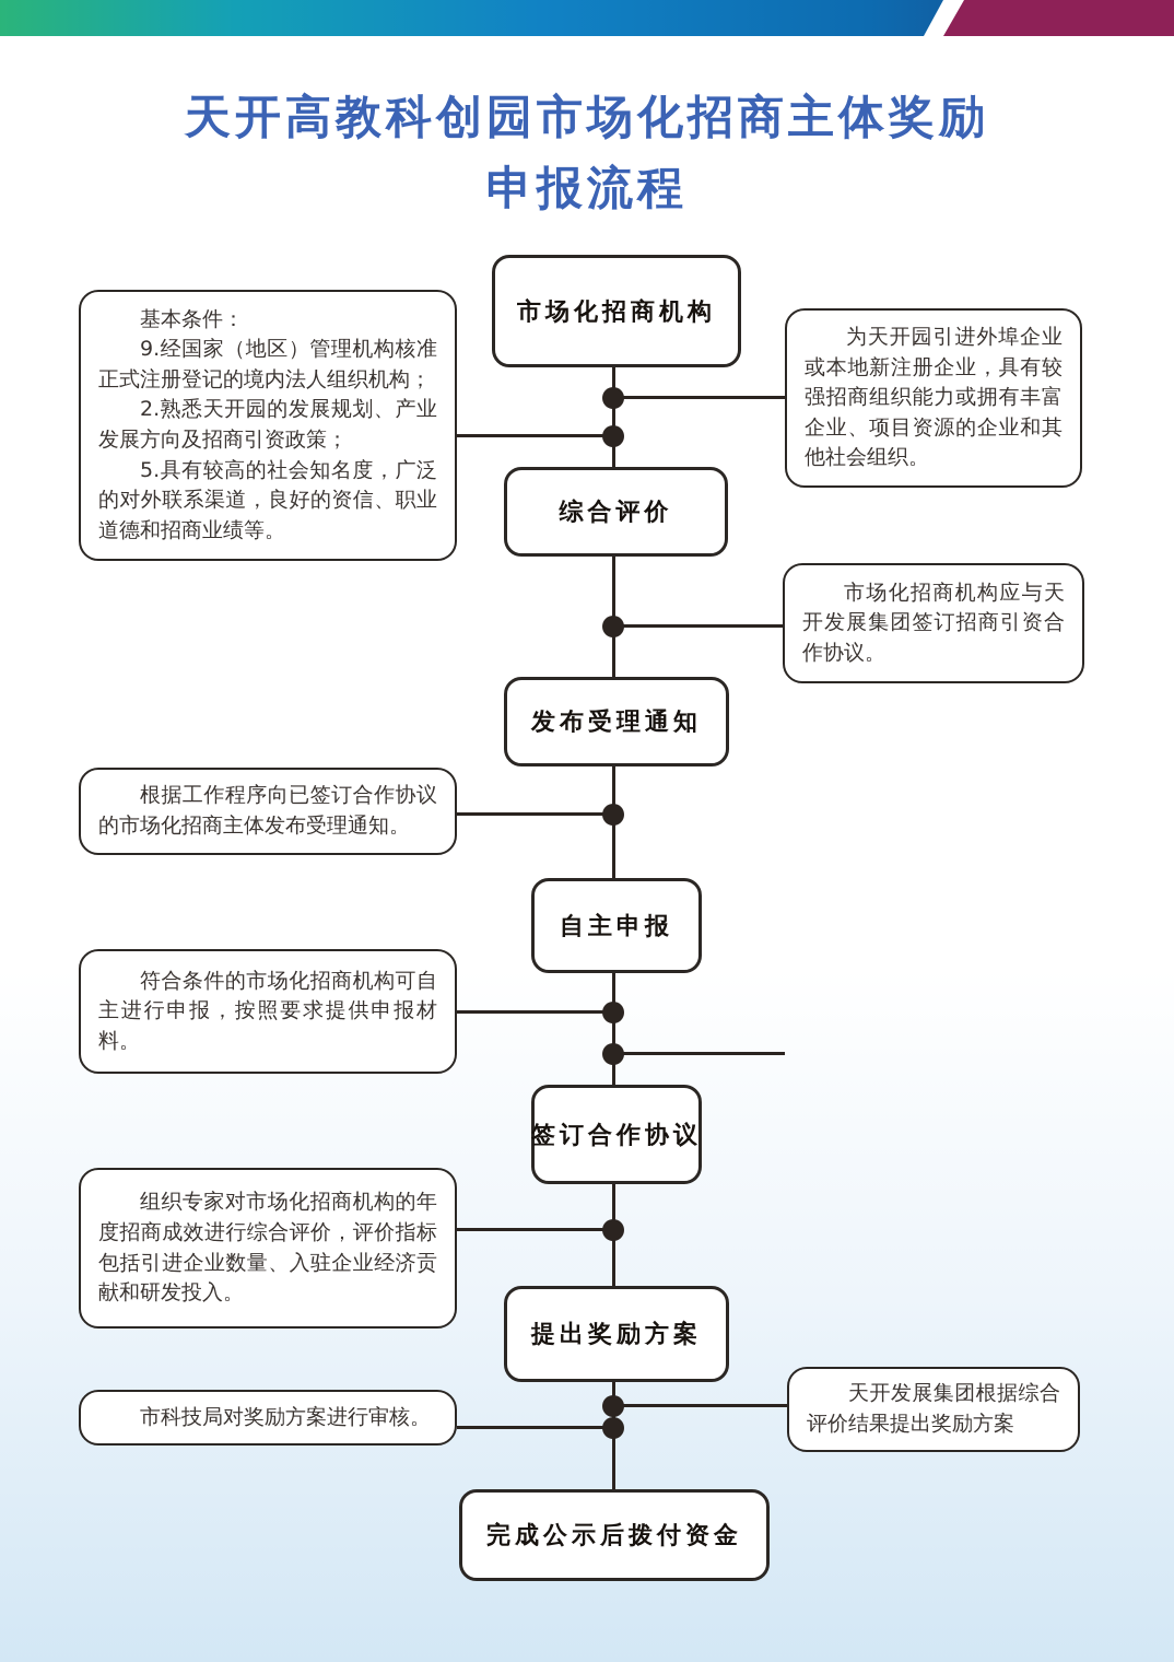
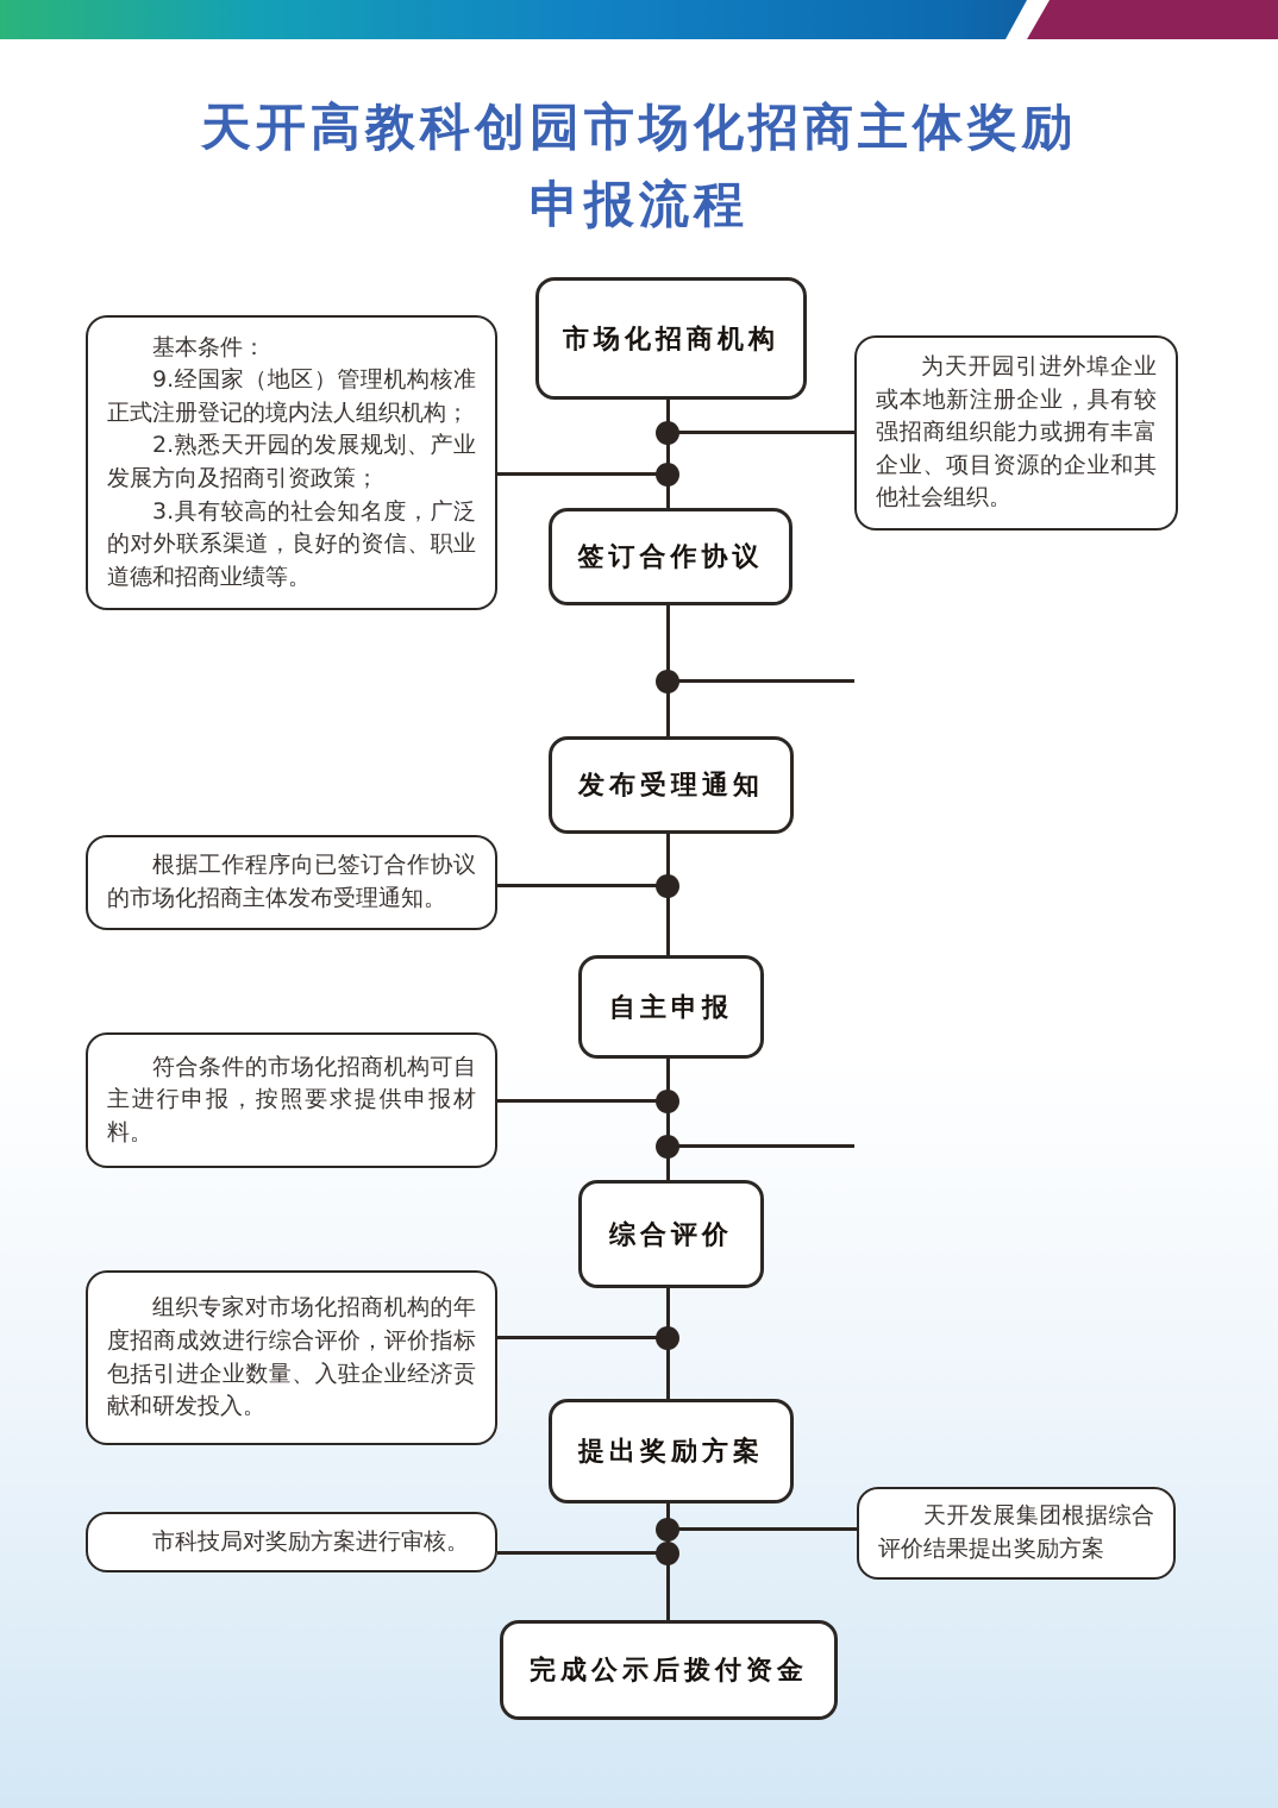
  天开高教科创园市场化招商主体奖励
  申报流程
  市场化招商机构
- 综合评价
+ 签订合作协议
  发布受理通知
  自主申报
- 签订合作协议
+ 综合评价
  提出奖励方案
  完成公示后拨付资金
  基本条件：
  9.经国家（地区）管理机构核准正式注册登记的境内法人组织机构；
  2.熟悉天开园的发展规划、产业发展方向及招商引资政策；
- 5.具有较高的社会知名度，广泛的对外联系渠道，良好的资信、职业道德和招商业绩等。
+ 3.具有较高的社会知名度，广泛的对外联系渠道，良好的资信、职业道德和招商业绩等。
  为天开园引进外埠企业或本地新注册企业，具有较强招商组织能力或拥有丰富企业、项目资源的企业和其他社会组织。
- 市场化招商机构应与天开发展集团签订招商引资合作协议。
  根据工作程序向已签订合作协议的市场化招商主体发布受理通知。
  符合条件的市场化招商机构可自主进行申报，按照要求提供申报材料。
  组织专家对市场化招商机构的年度招商成效进行综合评价，评价指标包括引进企业数量、入驻企业经济贡献和研发投入。
  天开发展集团根据综合评价结果提出奖励方案
  市科技局对奖励方案进行审核。
